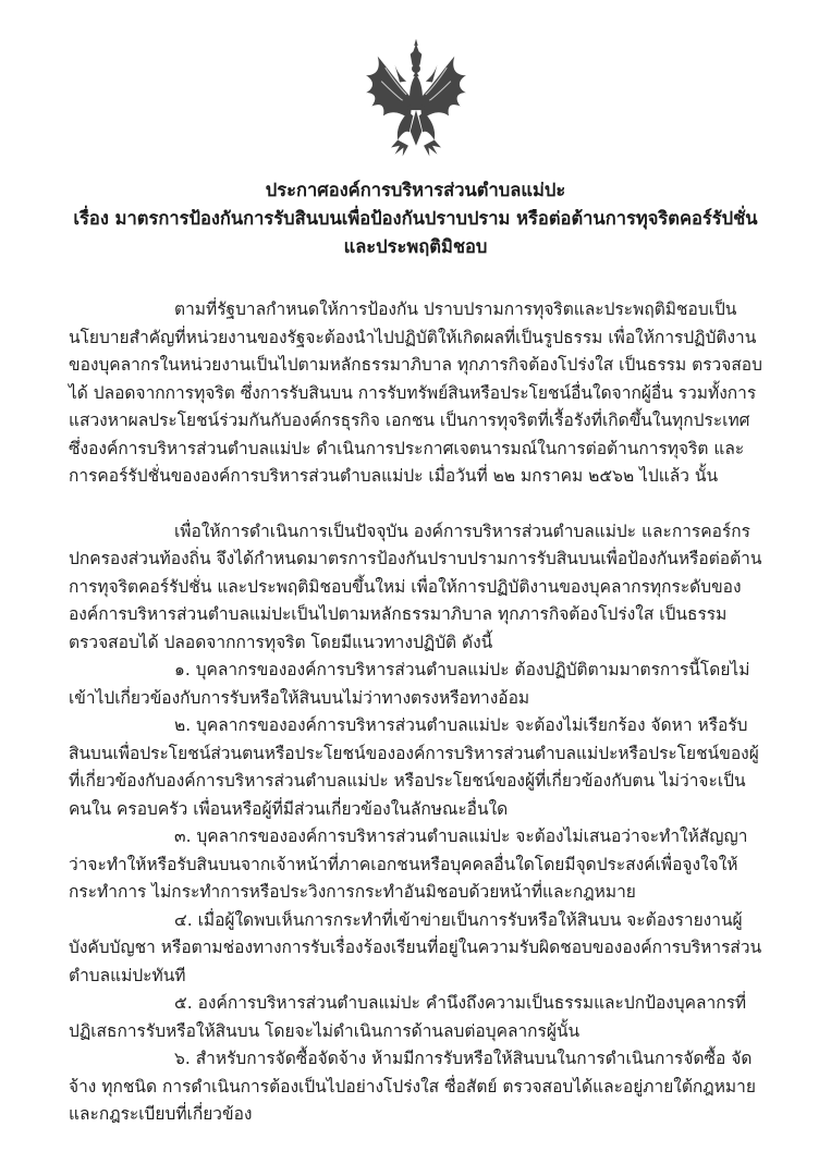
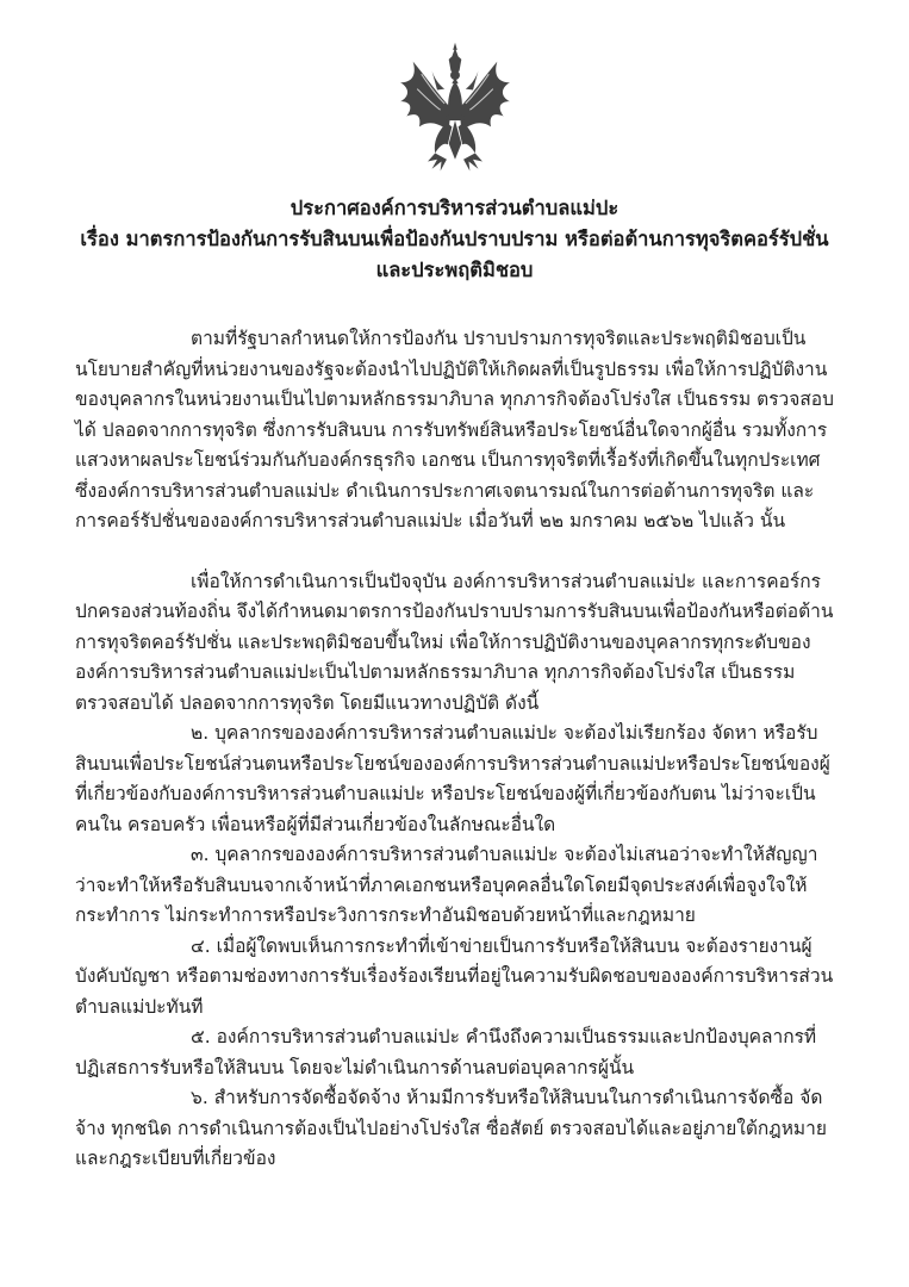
  ประกาศองค์การบริหารส่วนตำบลแม่ปะ
  เรื่อง มาตรการป้องกันการรับสินบนเพื่อป้องกันปราบปราม หรือต่อต้านการทุจริตคอร์รัปชั่น
  และประพฤติมิชอบ
  ตามที่รัฐบาลกำหนดให้การป้องกัน ปราบปรามการทุจริตและประพฤติมิชอบเป็นนโยบายสำคัญที่หน่วยงานของรัฐจะต้องนำไปปฏิบัติให้เกิดผลที่เป็นรูปธรรม เพื่อให้การปฏิบัติงานของบุคลากรในหน่วยงานเป็นไปตามหลักธรรมาภิบาล ทุกภารกิจต้องโปร่งใส เป็นธรรม ตรวจสอบได้ ปลอดจากการทุจริต ซึ่งการรับสินบน การรับทรัพย์สินหรือประโยชน์อื่นใดจากผู้อื่น รวมทั้งการแสวงหาผลประโยชน์ร่วมกันกับองค์กรธุรกิจ เอกชน เป็นการทุจริตที่เรื้อรังที่เกิดขึ้นในทุกประเทศ ซึ่งองค์การบริหารส่วนตำบลแม่ปะ ดำเนินการประกาศเจตนารมณ์ในการต่อต้านการทุจริต และการคอร์รัปชั่นขององค์การบริหารส่วนตำบลแม่ปะ เมื่อวันที่ ๒๒ มกราคม ๒๕๖๒ ไปแล้ว นั้น
  เพื่อให้การดำเนินการเป็นปัจจุบัน องค์การบริหารส่วนตำบลแม่ปะ และการคอร์กรปกครองส่วนท้องถิ่น จึงได้กำหนดมาตรการป้องกันปราบปรามการรับสินบนเพื่อป้องกันหรือต่อต้านการทุจริตคอร์รัปชั่น และประพฤติมิชอบขึ้นใหม่ เพื่อให้การปฏิบัติงานของบุคลากรทุกระดับขององค์การบริหารส่วนตำบลแม่ปะเป็นไปตามหลักธรรมาภิบาล ทุกภารกิจต้องโปร่งใส เป็นธรรม ตรวจสอบได้ ปลอดจากการทุจริต โดยมีแนวทางปฏิบัติ ดังนี้
- ๑. บุคลากรขององค์การบริหารส่วนตำบลแม่ปะ ต้องปฏิบัติตามมาตรการนี้โดยไม่เข้าไปเกี่ยวข้องกับการรับหรือให้สินบนไม่ว่าทางตรงหรือทางอ้อม
  ๒. บุคลากรขององค์การบริหารส่วนตำบลแม่ปะ จะต้องไม่เรียกร้อง จัดหา หรือรับสินบนเพื่อประโยชน์ส่วนตนหรือประโยชน์ขององค์การบริหารส่วนตำบลแม่ปะหรือประโยชน์ของผู้ที่เกี่ยวข้องกับองค์การบริหารส่วนตำบลแม่ปะ หรือประโยชน์ของผู้ที่เกี่ยวข้องกับตน ไม่ว่าจะเป็นคนใน ครอบครัว เพื่อนหรือผู้ที่มีส่วนเกี่ยวข้องในลักษณะอื่นใด
  ๓. บุคลากรขององค์การบริหารส่วนตำบลแม่ปะ จะต้องไม่เสนอว่าจะทำให้สัญญาว่าจะทำให้หรือรับสินบนจากเจ้าหน้าที่ภาคเอกชนหรือบุคคลอื่นใดโดยมีจุดประสงค์เพื่อจูงใจให้กระทำการ ไม่กระทำการหรือประวิงการกระทำอันมิชอบด้วยหน้าที่และกฎหมาย
  ๔. เมื่อผู้ใดพบเห็นการกระทำที่เข้าข่ายเป็นการรับหรือให้สินบน จะต้องรายงานผู้บังคับบัญชา หรือตามช่องทางการรับเรื่องร้องเรียนที่อยู่ในความรับผิดชอบขององค์การบริหารส่วนตำบลแม่ปะทันที
  ๕. องค์การบริหารส่วนตำบลแม่ปะ คำนึงถึงความเป็นธรรมและปกป้องบุคลากรที่ปฏิเสธการรับหรือให้สินบน โดยจะไม่ดำเนินการด้านลบต่อบุคลากรผู้นั้น
  ๖. สำหรับการจัดซื้อจัดจ้าง ห้ามมีการรับหรือให้สินบนในการดำเนินการจัดซื้อ จัดจ้าง ทุกชนิด การดำเนินการต้องเป็นไปอย่างโปร่งใส ซื่อสัตย์ ตรวจสอบได้และอยู่ภายใต้กฎหมายและกฎระเบียบที่เกี่ยวข้อง
